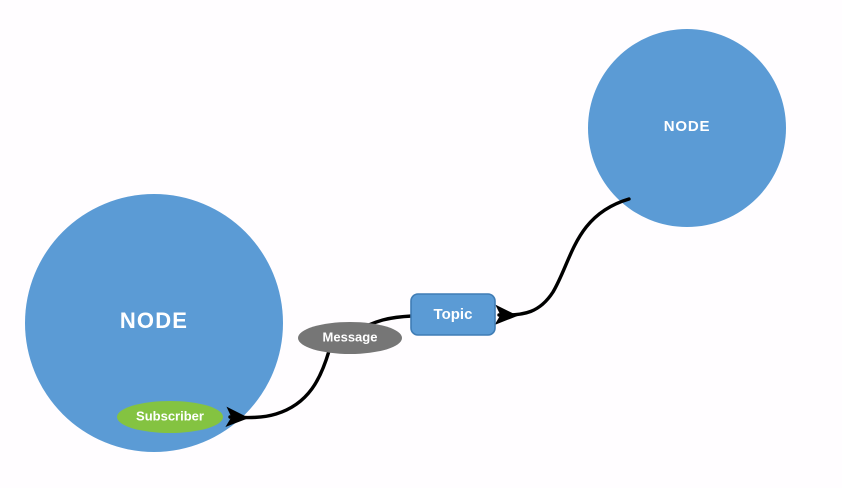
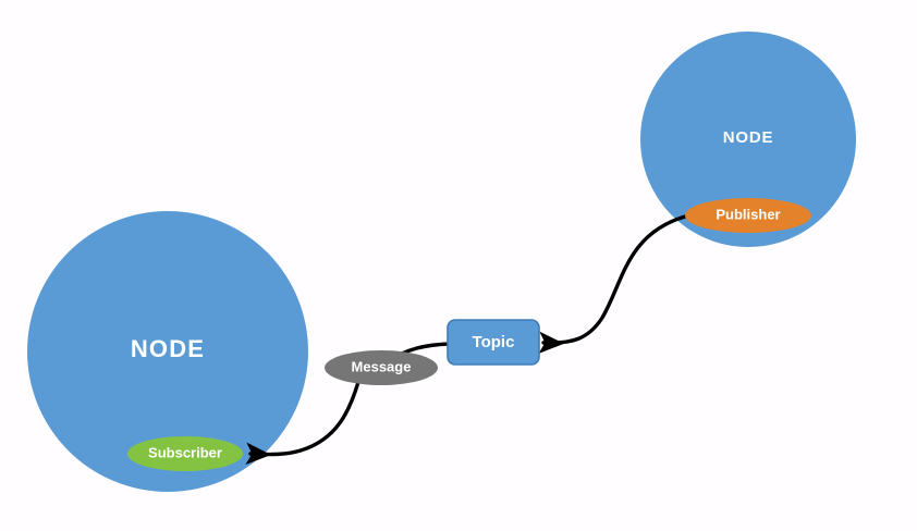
  NODE
  NODE
+ Publisher
  Subscriber
  Message
  Topic
